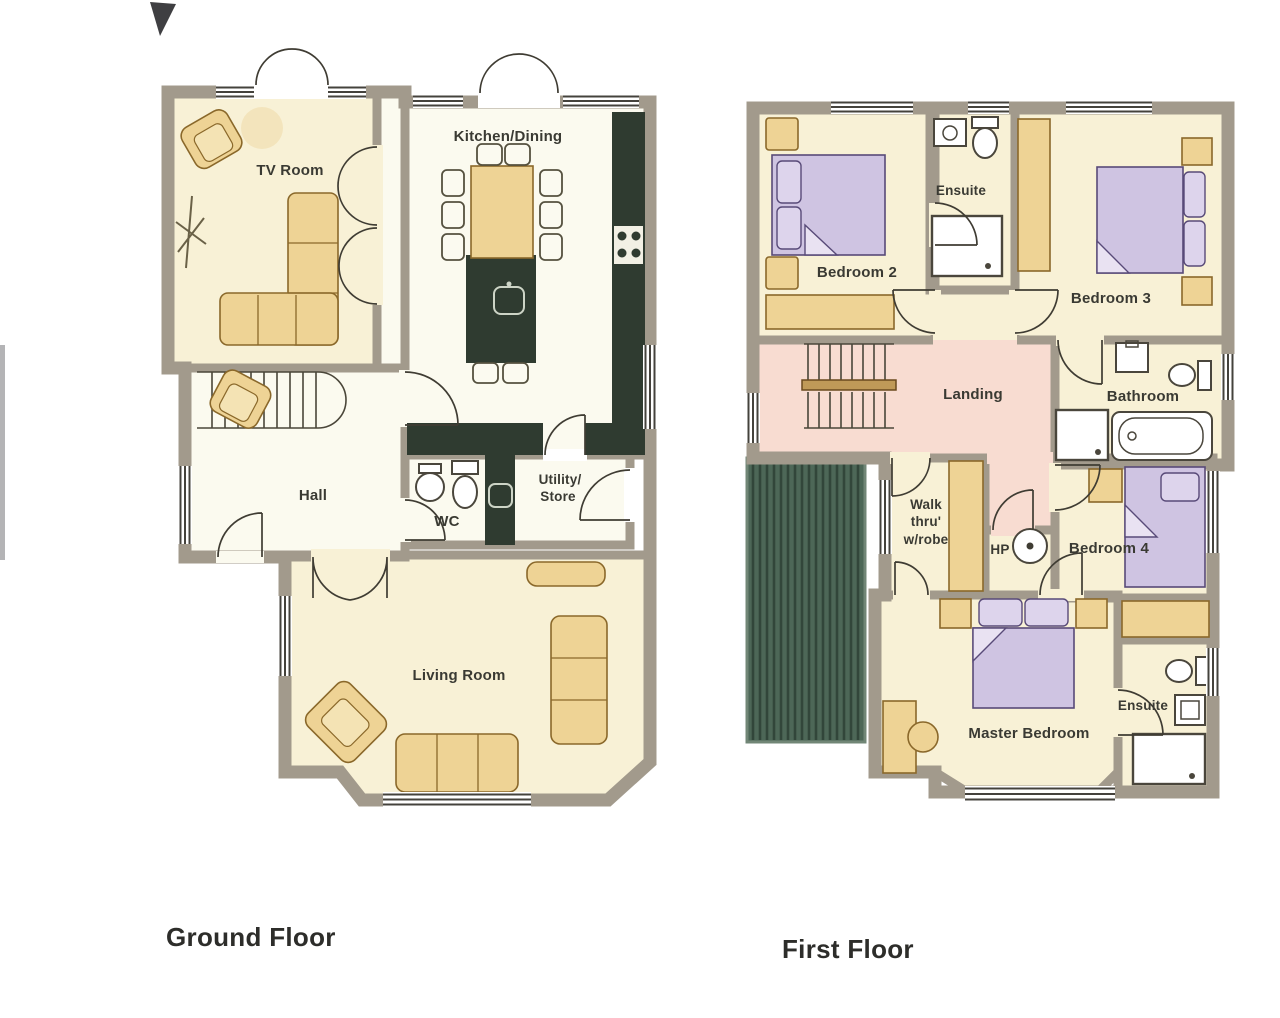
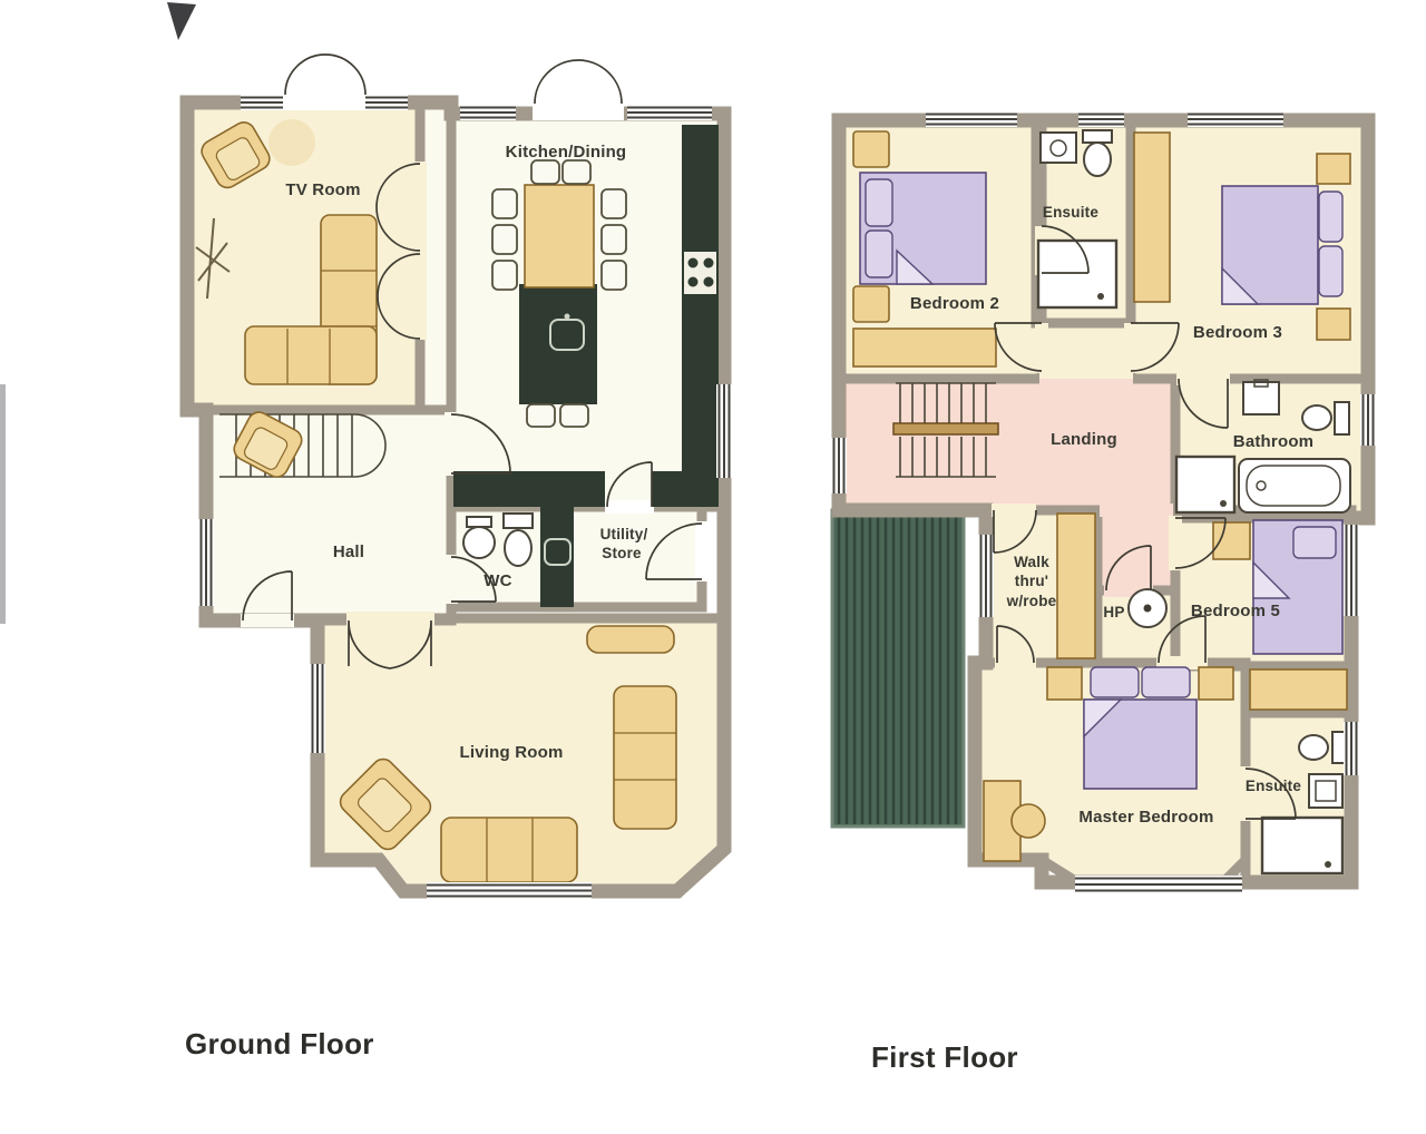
  TV Room
  Kitchen/Dining
  Hall
  WC
  Utility/
  Store
  Living Room
  Bedroom 2
  Ensuite
  Bedroom 3
  Landing
  Bathroom
  Walk
  thru'
  w/robe
  HP
- Bedroom 4
+ Bedroom 5
  Master Bedroom
  Ensuite
  Ground Floor
  First Floor
